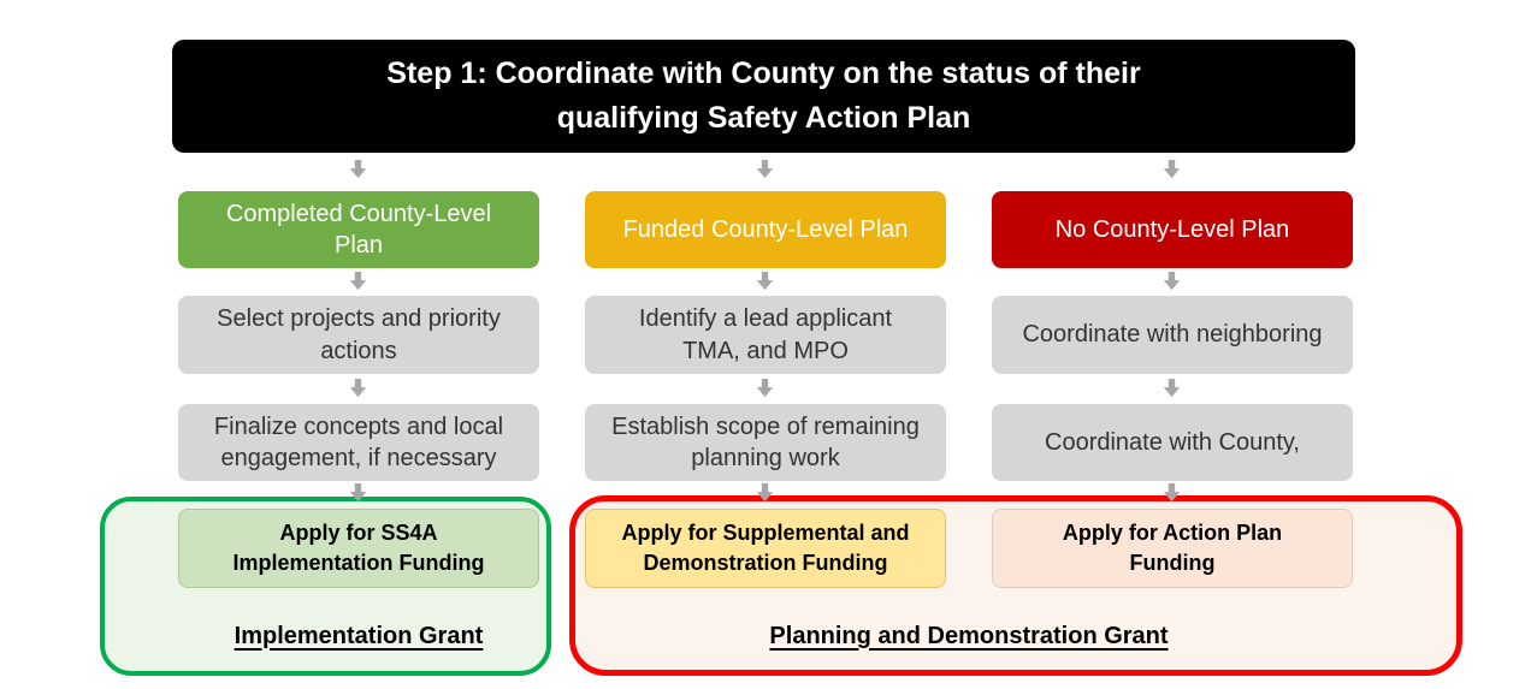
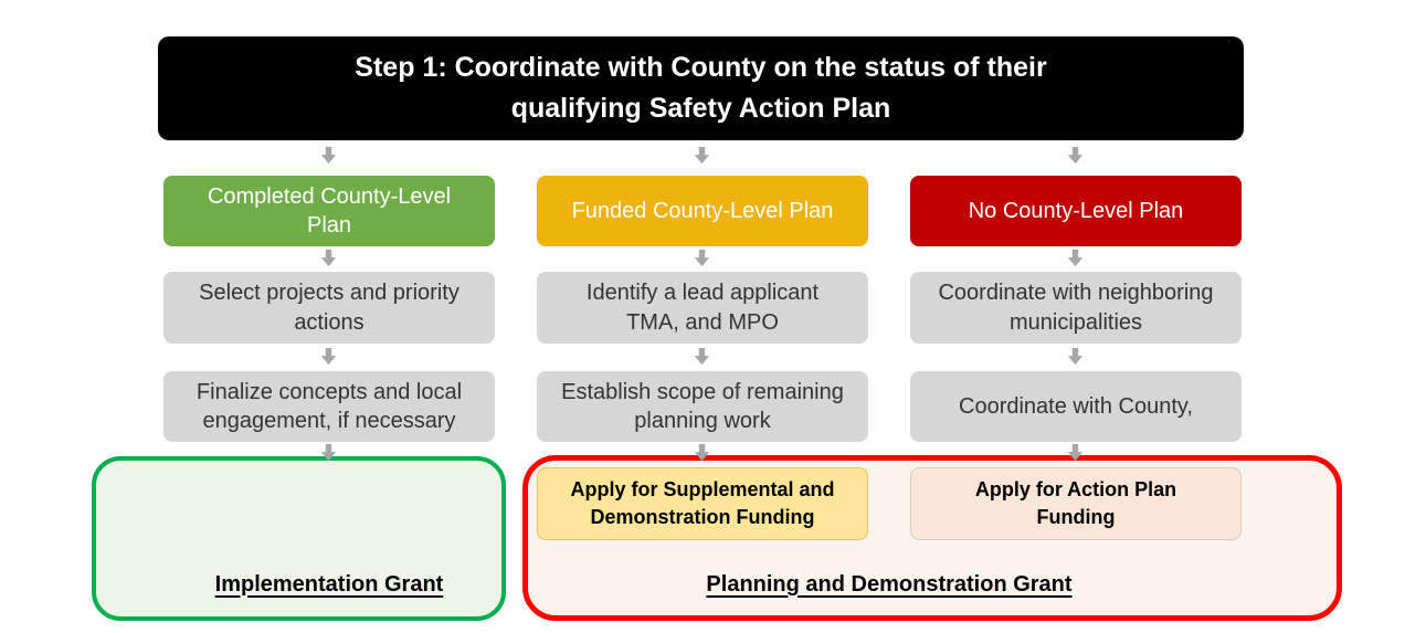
  Step 1: Coordinate with County on the status of their
  qualifying Safety Action Plan
  Completed County-Level
  Plan
  Select projects and priority
  actions
  Finalize concepts and local
  engagement, if necessary
- Apply for SS4A
- Implementation Funding
  Funded County-Level Plan
  Identify a lead applicant
  TMA, and MPO
  Establish scope of remaining
  planning work
  Apply for Supplemental and
  Demonstration Funding
  No County-Level Plan
  Coordinate with neighboring
+ municipalities
  Coordinate with County,
  Apply for Action Plan
  Funding
  Implementation Grant
  Planning and Demonstration Grant
